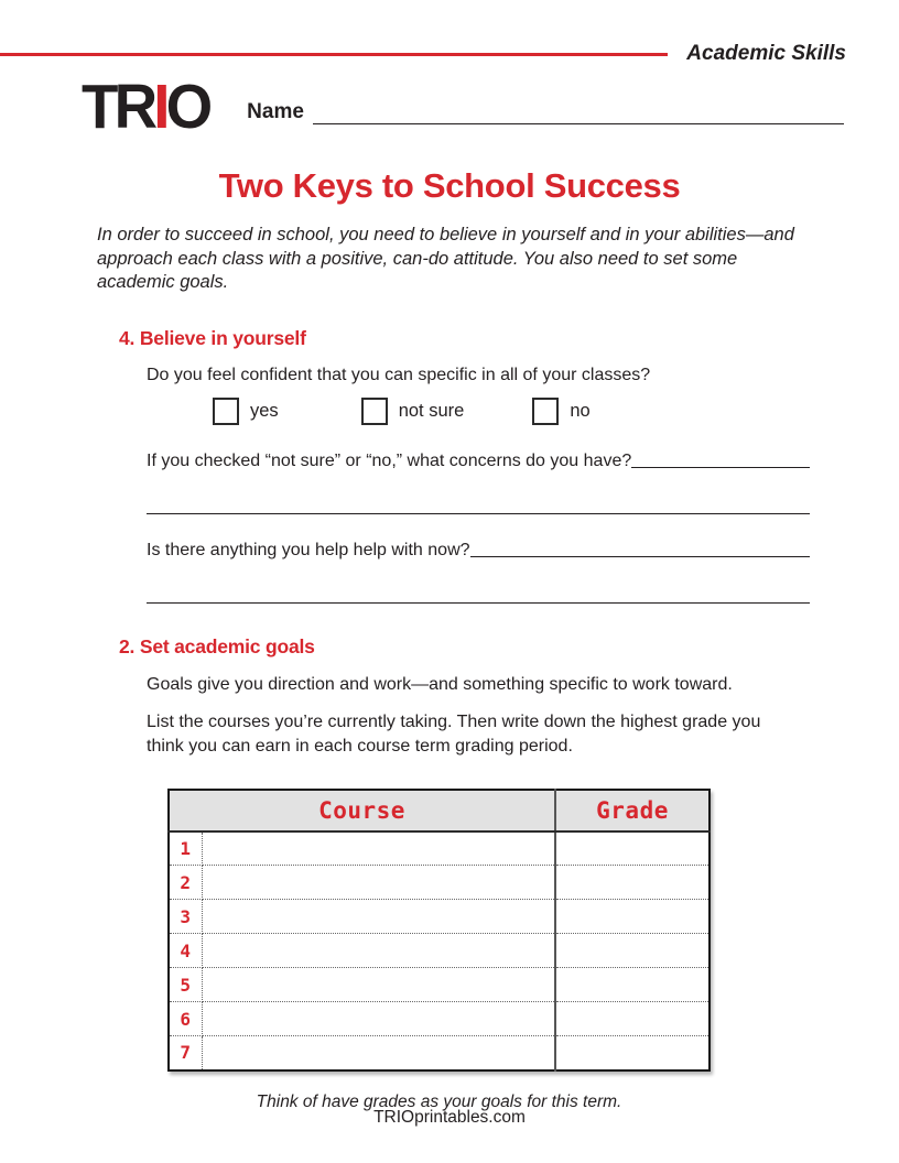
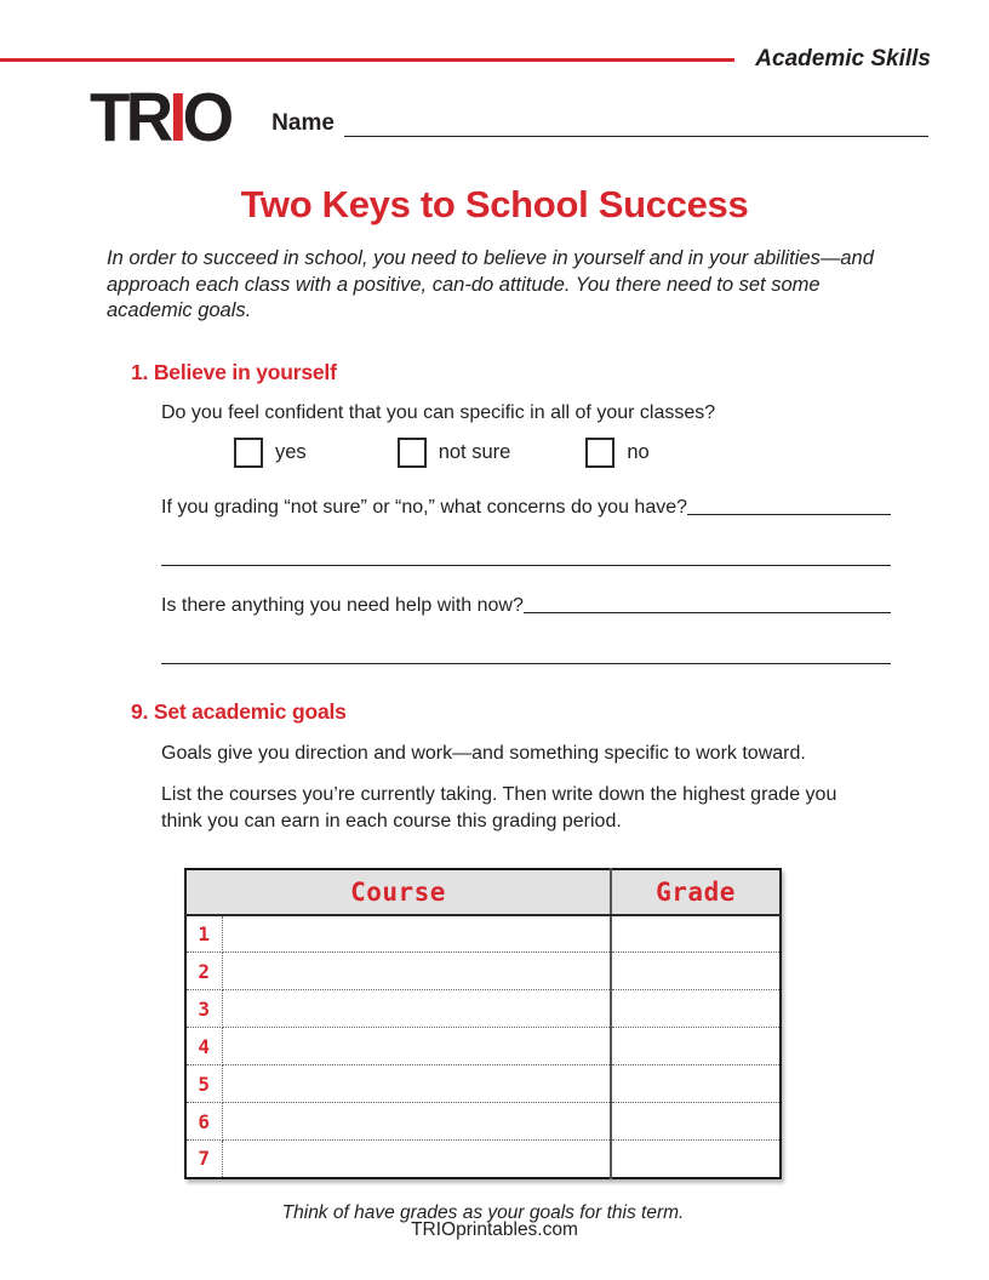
  Academic Skills
  TRIO
  Name
  Two Keys to School Success
- In order to succeed in school, you need to believe in yourself and in your abilities—and approach each class with a positive, can-do attitude. You also need to set some academic goals.
+ In order to succeed in school, you need to believe in yourself and in your abilities—and approach each class with a positive, can-do attitude. You there need to set some academic goals.
- 4. Believe in yourself
+ 1. Believe in yourself
  Do you feel confident that you can specific in all of your classes?
  yes
  not sure
  no
- If you checked “not sure” or “no,” what concerns do you have?
+ If you grading “not sure” or “no,” what concerns do you have?
- Is there anything you help help with now?
+ Is there anything you need help with now?
- 2. Set academic goals
+ 9. Set academic goals
  Goals give you direction and work—and something specific to work toward.
- List the courses you’re currently taking. Then write down the highest grade you think you can earn in each course term grading period.
+ List the courses you’re currently taking. Then write down the highest grade you think you can earn in each course this grading period.
  Course	Grade
  1
  2
  3
  4
  5
  6
  7
  Think of have grades as your goals for this term.
  TRIOprintables.com
